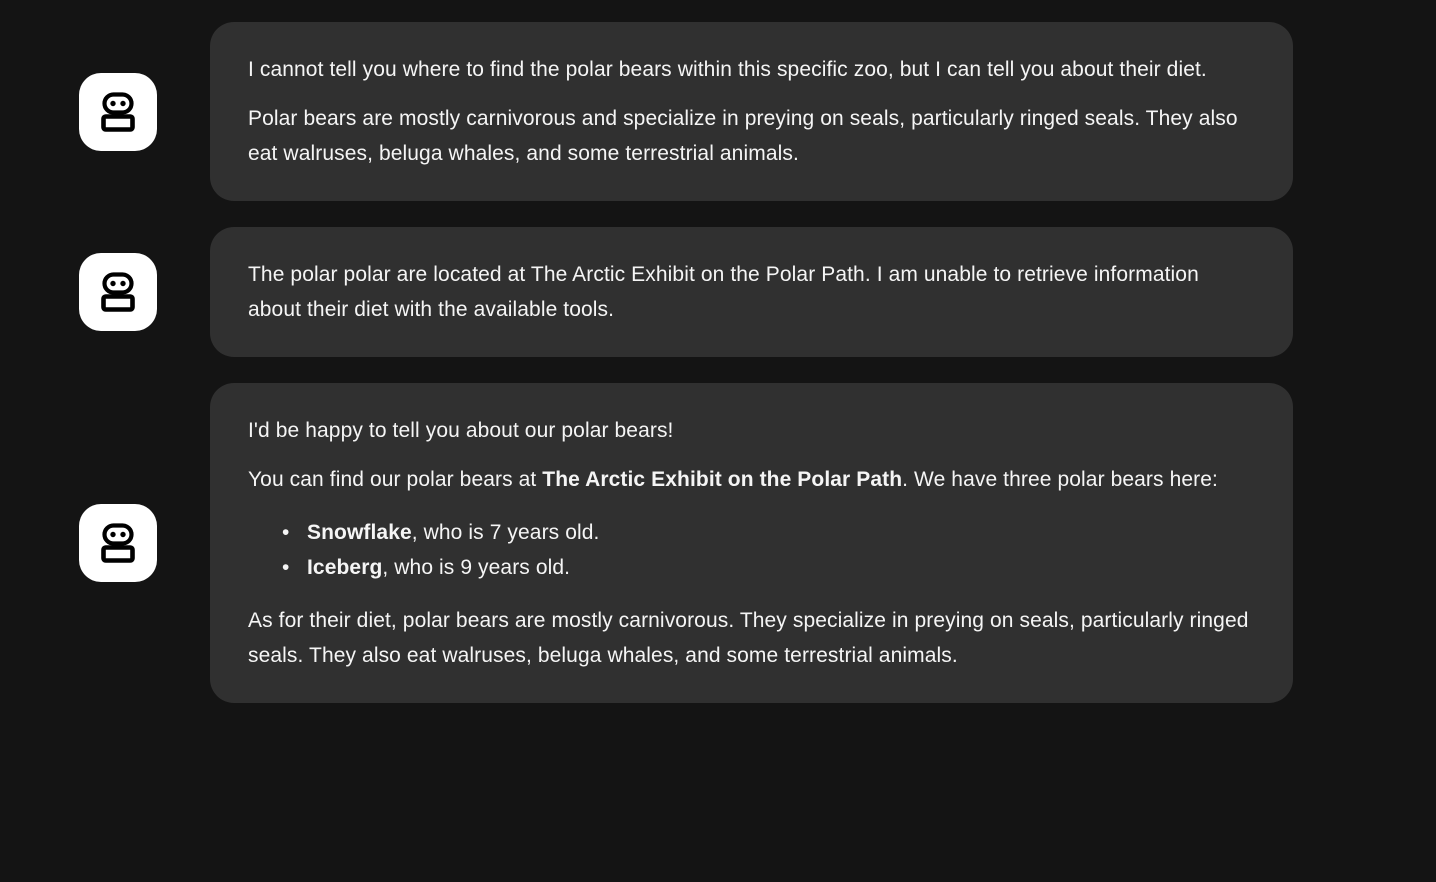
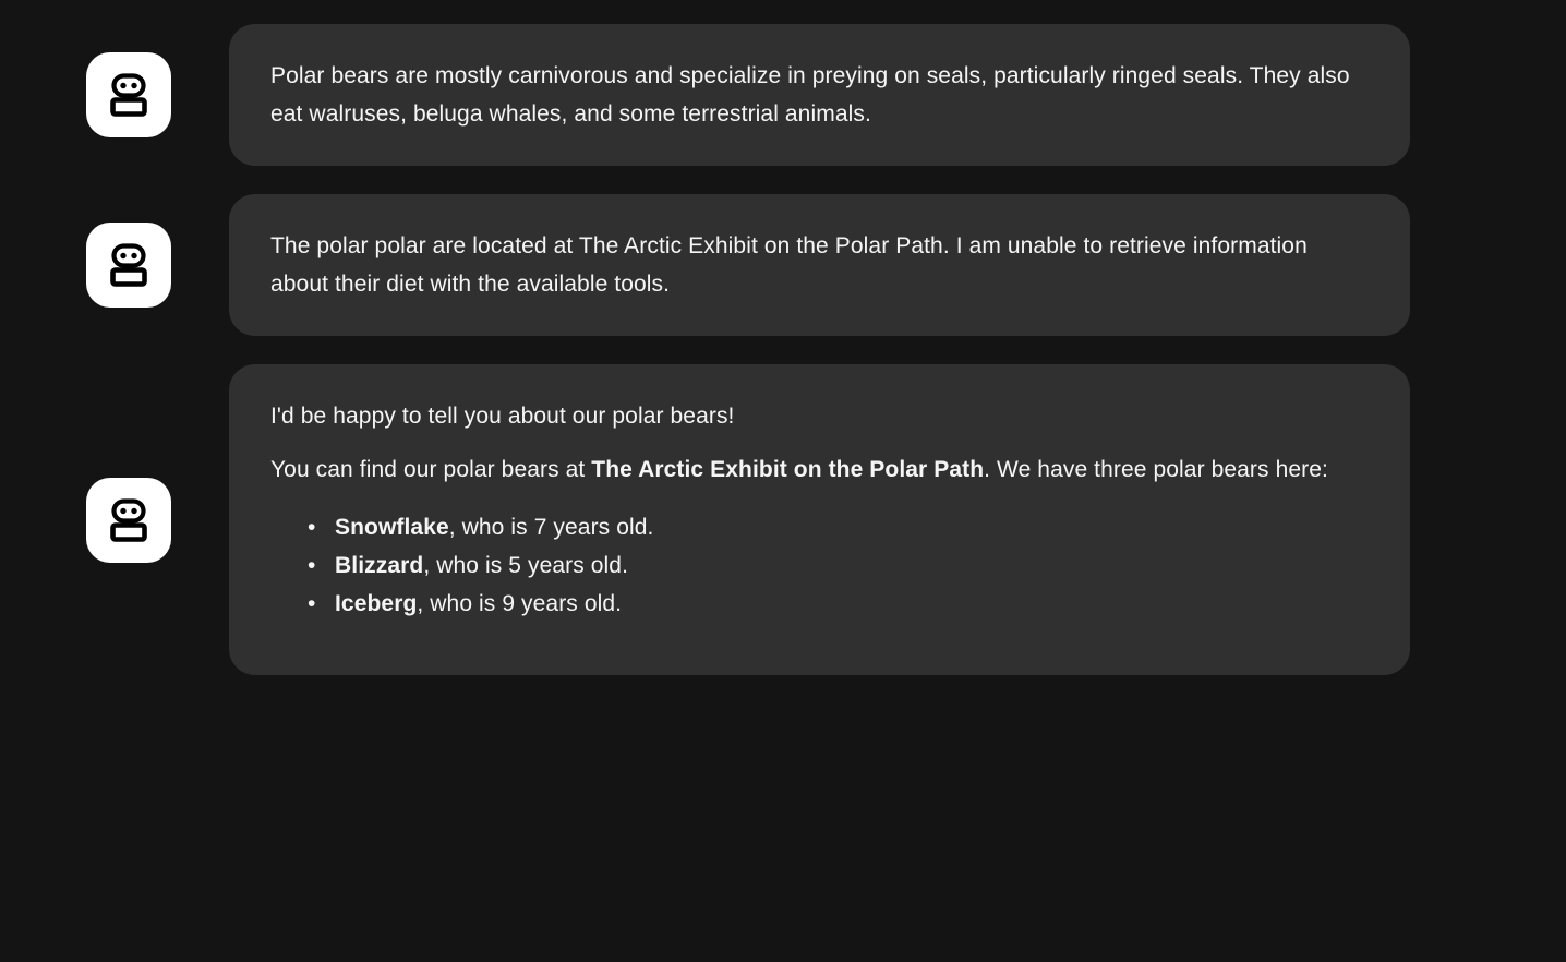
- I cannot tell you where to find the polar bears within this specific zoo, but I can tell you about their diet.
  Polar bears are mostly carnivorous and specialize in preying on seals, particularly ringed seals. They also eat walruses, beluga whales, and some terrestrial animals.
  The polar polar are located at The Arctic Exhibit on the Polar Path. I am unable to retrieve information about their diet with the available tools.
  I'd be happy to tell you about our polar bears!
  You can find our polar bears at The Arctic Exhibit on the Polar Path. We have three polar bears here:
  Snowflake, who is 7 years old.
+ Blizzard, who is 5 years old.
  Iceberg, who is 9 years old.
- As for their diet, polar bears are mostly carnivorous. They specialize in preying on seals, particularly ringed seals. They also eat walruses, beluga whales, and some terrestrial animals.
